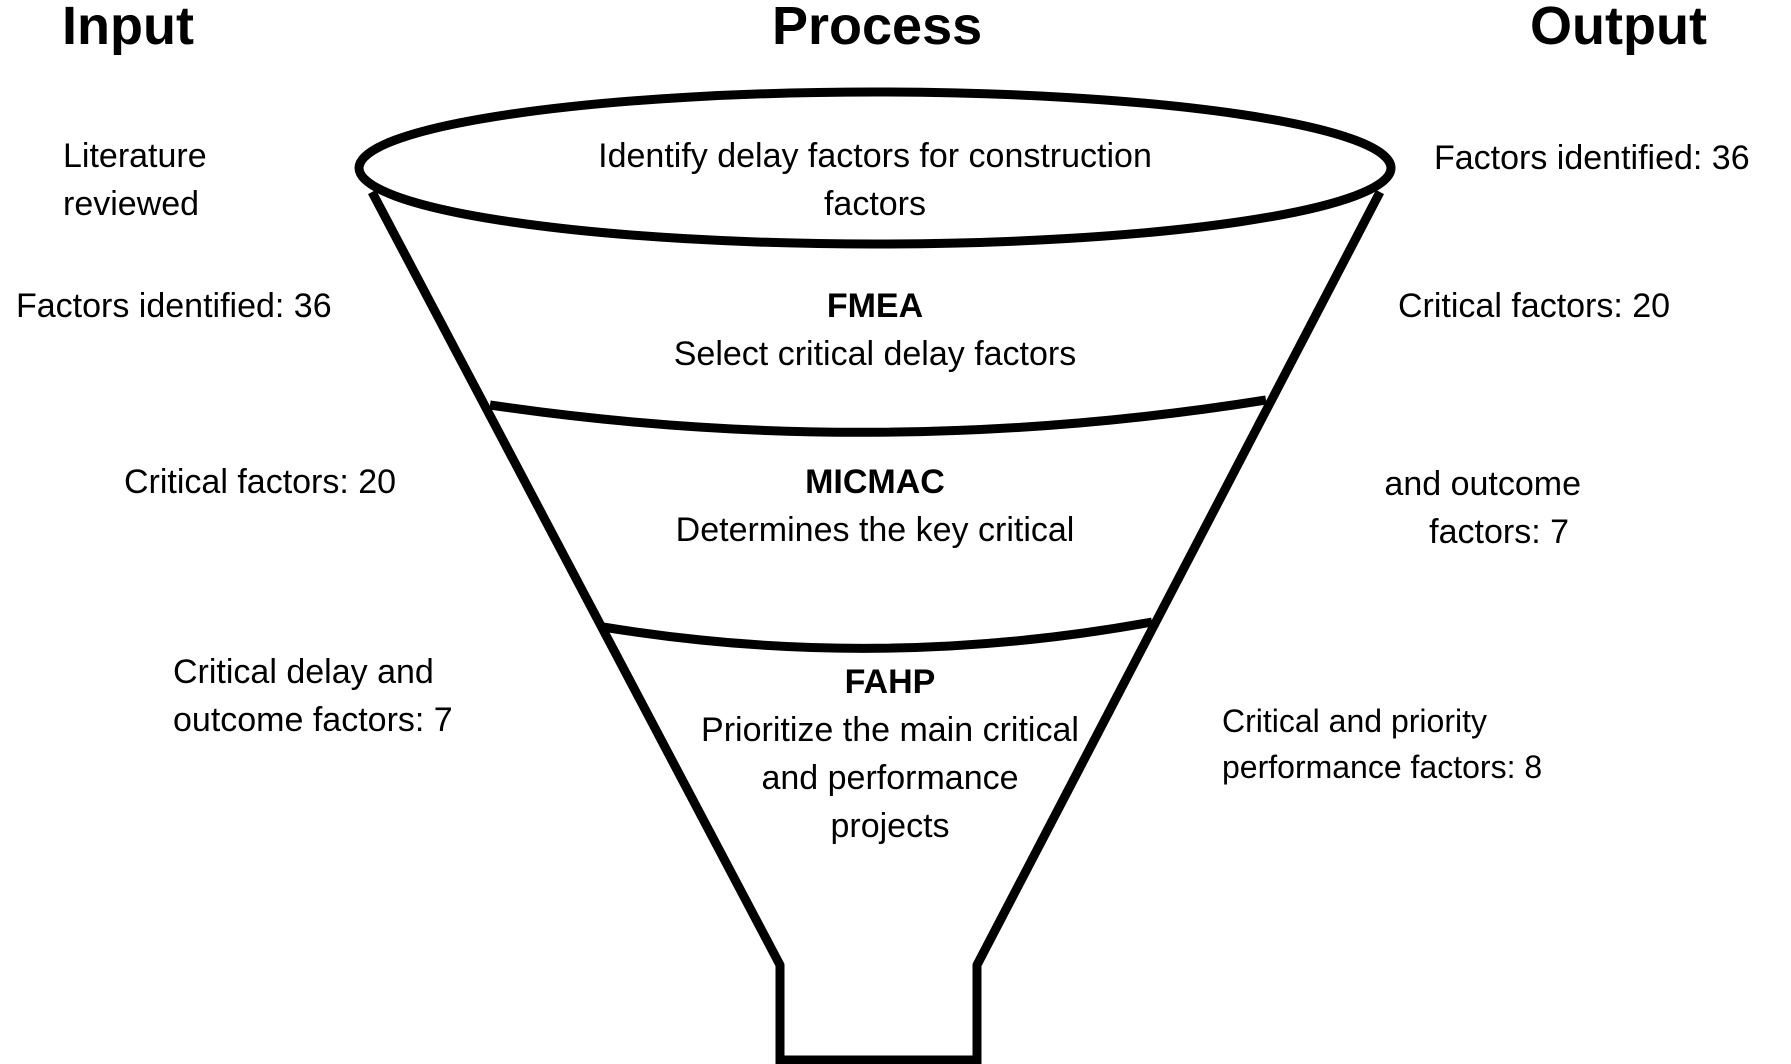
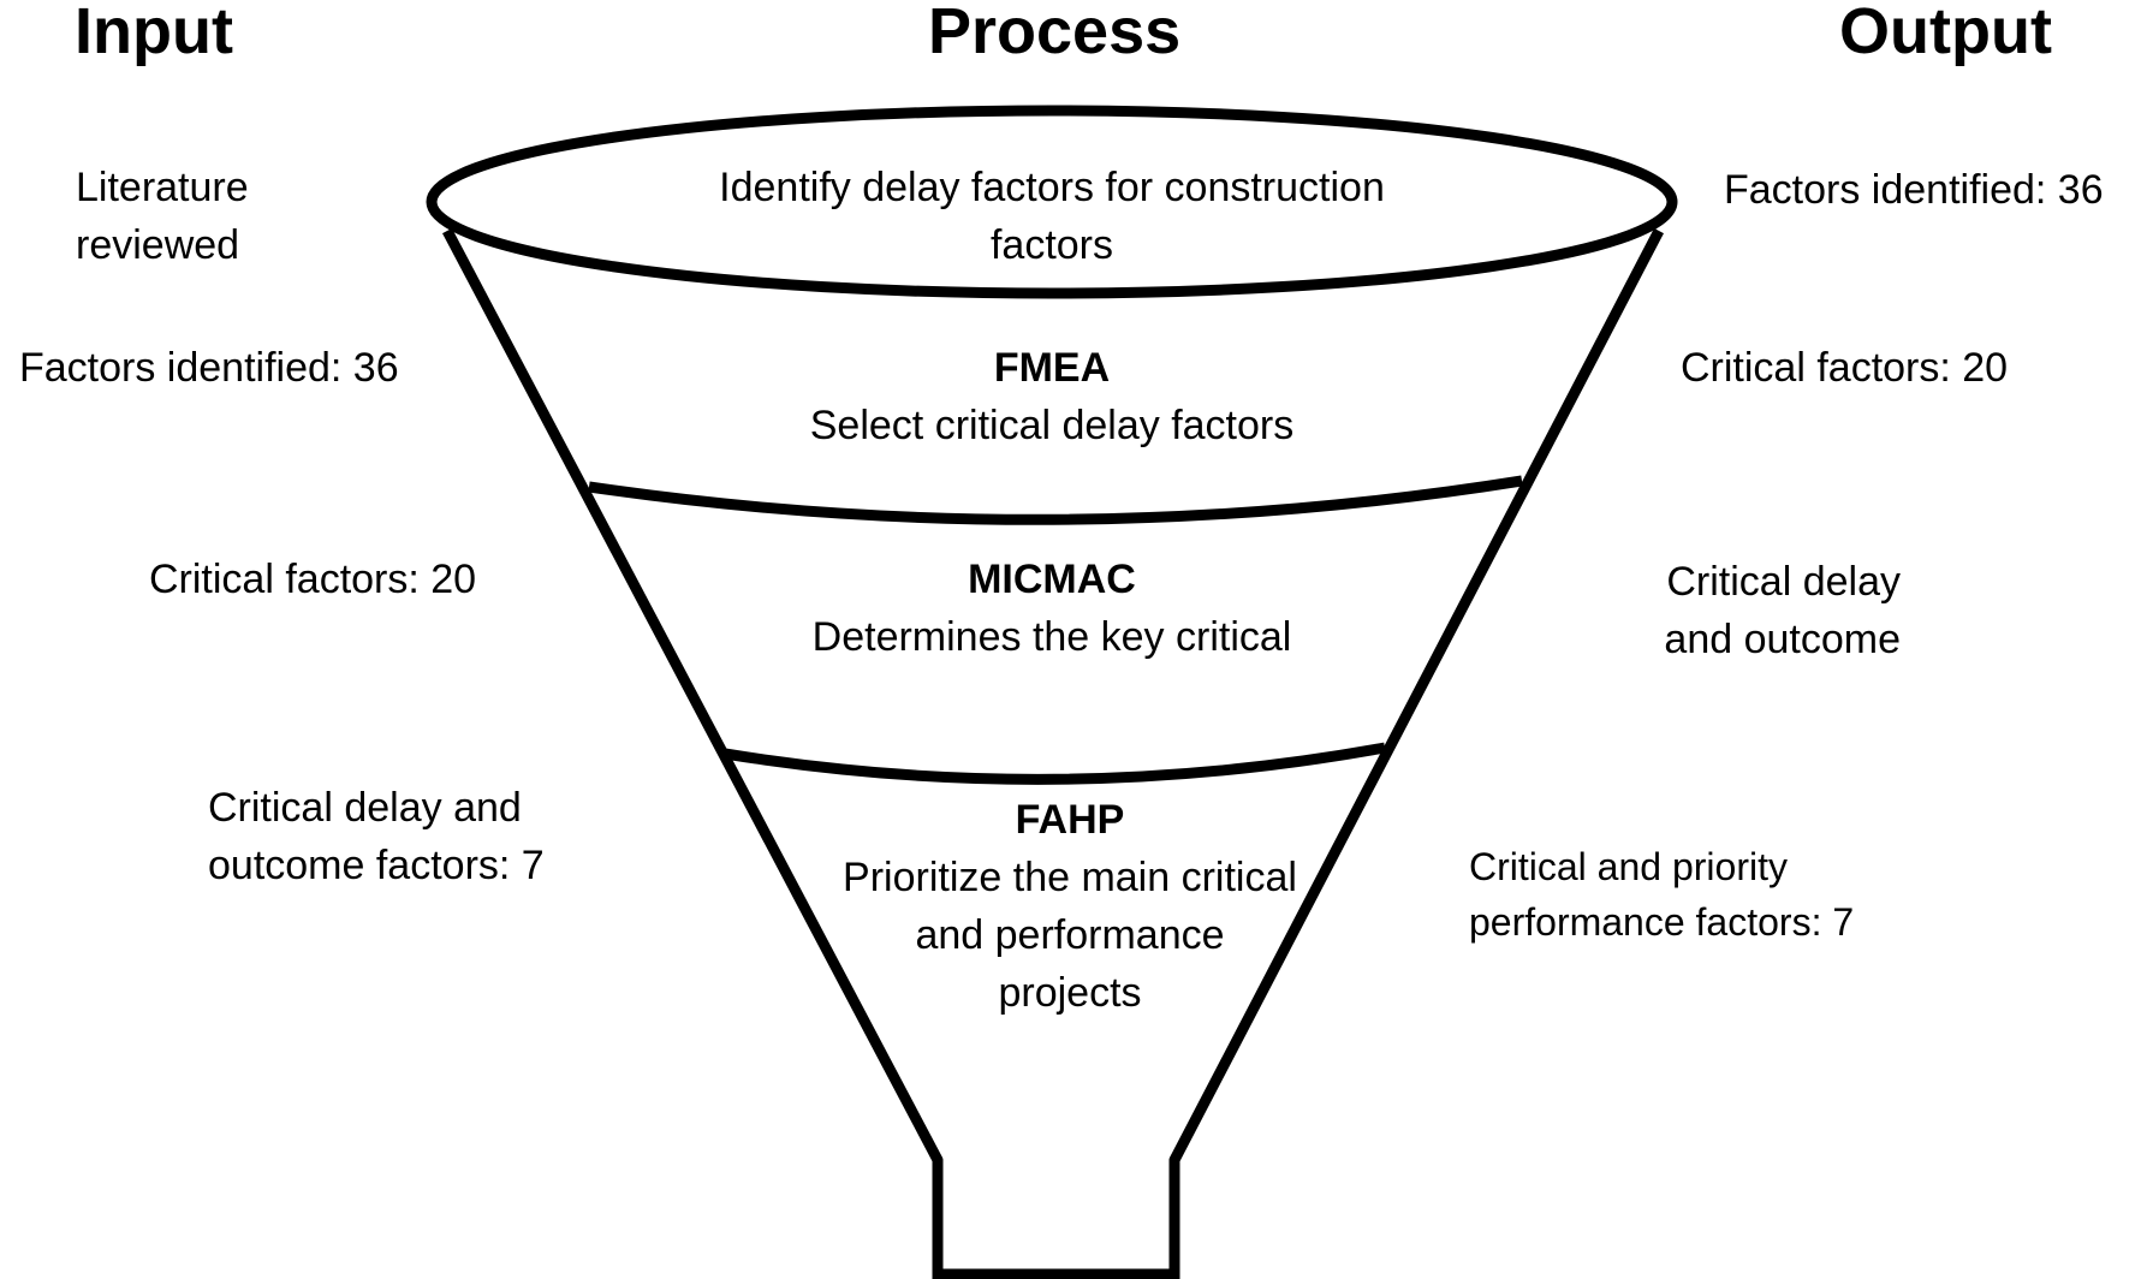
  Input
  Process
  Output
  Identify delay factors for construction
  factors
  FMEA
  Select critical delay factors
  MICMAC
  Determines the key critical
  FAHP
  Prioritize the main critical
  and performance
  projects
  Literature
  reviewed
  Factors identified: 36
  Critical factors: 20
  Critical delay and
  outcome factors: 7
  Factors identified: 36
  Critical factors: 20
+ Critical delay
  and outcome
- factors: 7
  Critical and priority
- performance factors: 8
+ performance factors: 7
